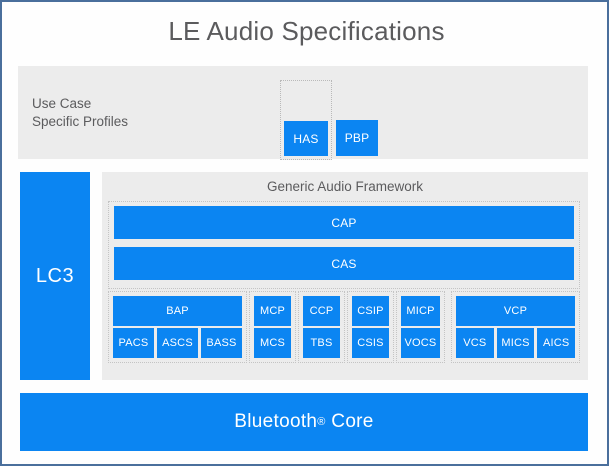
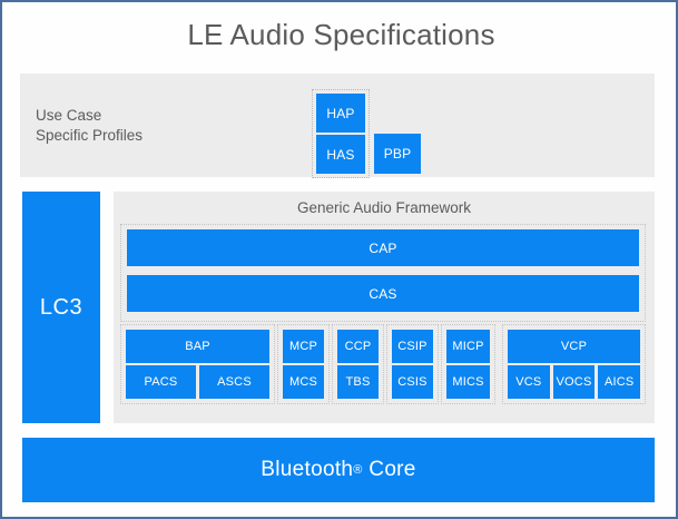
  LE Audio Specifications
  Use Case
  Specific Profiles
+ HAP
  HAS
  PBP
  LC3
  Generic Audio Framework
  CAP
  CAS
  BAP
  PACS
  ASCS
- BASS
  MCP
  MCS
  CCP
  TBS
  CSIP
  CSIS
  MICP
- VOCS
+ MICS
  VCP
  VCS
- MICS
+ VOCS
  AICS
  Bluetooth
  ®
  Core
